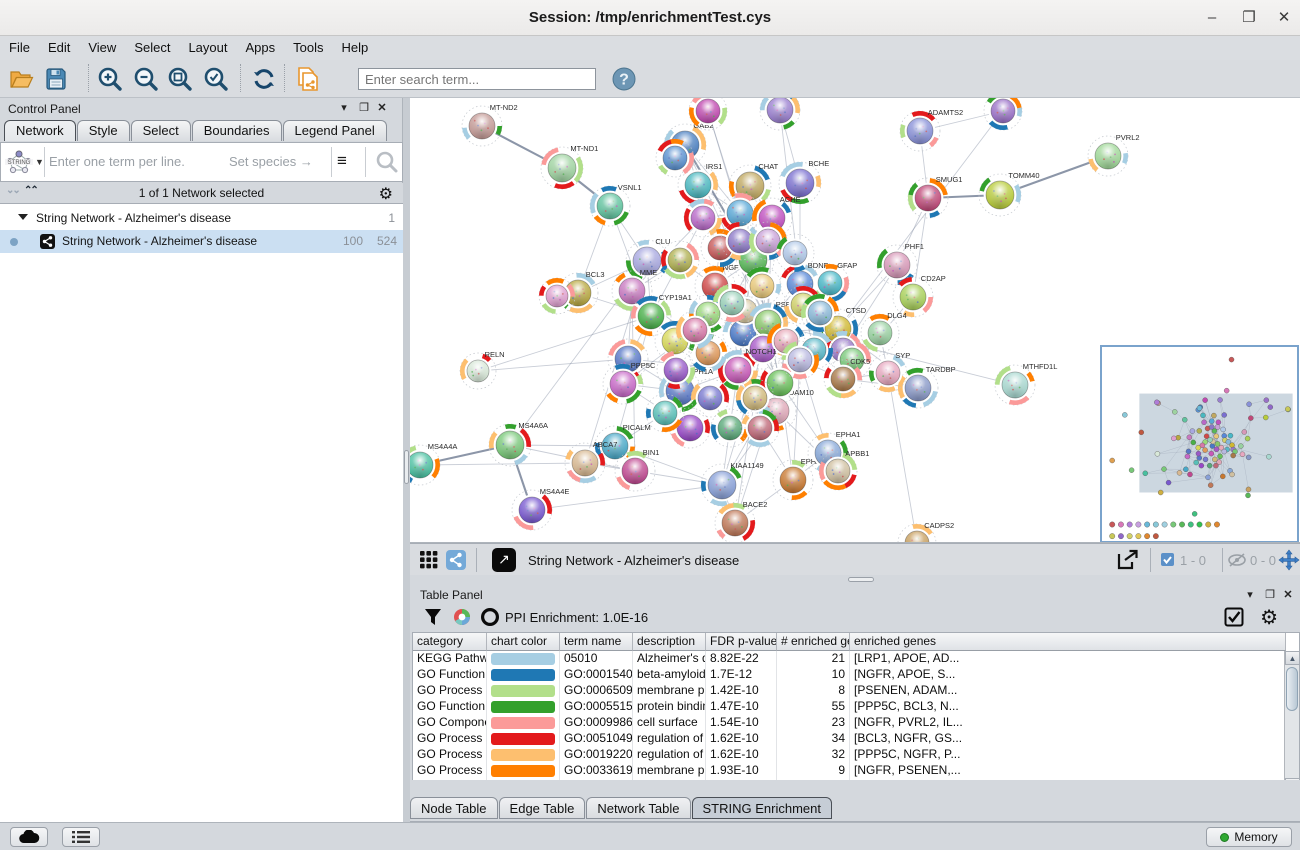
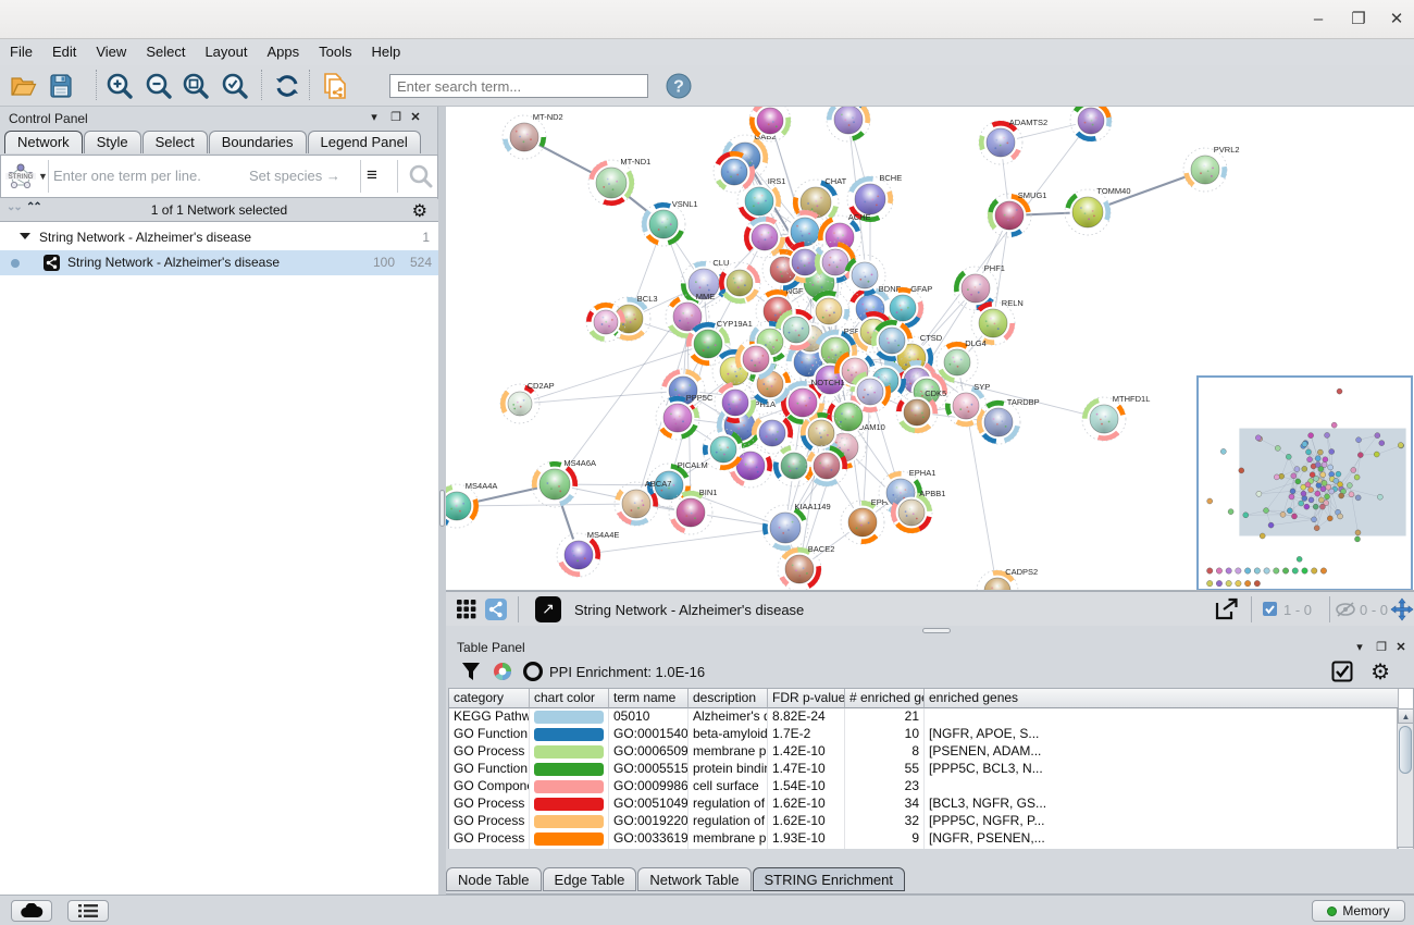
- Session: /tmp/enrichmentTest.cys
  –
  ❐
  ✕
  File Edit View Select Layout Apps Tools Help
  Enter search term...
  ?
  Control Panel
  ▾
  ❐
  ✕
  Network Style Select Boundaries Legend Panel
  ▼
  Enter one term per line.
  Set species →
  ≡
  ⌄⌄
  ⌃⌃
  1 of 1 Network selected
  ⚙
  String Network - Alzheimer's disease
  1
  String Network - Alzheimer's disease
  100
  524
  MT-ND2
  MT-ND1
  VSNL1
  AB2
  IRS1
  CHAT
  BCHE
  ACHE
  CLU
  MME
  BCL3
  NGF
  BDN
  GFAP
  PHF1
- CD2AP
+ RELN
  SMUG1
  TOMM40
  ADAMTS2
  PVRL2
  MTHFD1L
  TARDBP
- RELN
+ CD2AP
  MS4A4A
  MS4A6A
  MS4A4E
  PICALM
  ABCA7
  BIN1
  KIAA1149
  BACE2
  EPHA1
  APBB1
  CADPS2
  CYP19A1
  PPP5C
  PH1A
  NOTCH1
  CTSD
  CDK5
  DLG4
  SYP
  ↗
  String Network - Alzheimer's disease
  1 - 0
  0 - 0
  Table Panel
  ▾
  ❐
  ✕
  PPI Enrichment: 1.0E-16
  ⚙
  category
  chart color
  term name
  description
  FDR p-value
  # enriched g
  enriched genes
  KEGG Pathw
  05010
- 8.82E-22
+ 8.82E-24
  21
- [LRP1, APOE, AD...
  GO Function
  GO:0001540
  beta-amyloid
- 1.7E-12
+ 1.7E-2
  10
  [NGFR, APOE, S...
  GO Process
  GO:0006509
  1.42E-10
  8
  [PSENEN, ADAM...
  GO Function
  GO:0005515
  protein bindin
  1.47E-10
  55
  [PPP5C, BCL3, N...
  GO Compon
  GO:0009986
  cell surface
  1.54E-10
  23
- [NGFR, PVRL2, IL...
  GO Process
  GO:0051049
  1.62E-10
  34
  [BCL3, NGFR, GS...
  GO Process
  GO:0019220
  regulation of
  1.62E-10
  32
  [PPP5C, NGFR, P...
  GO Process
  GO:0033619
  1.93E-10
  9
  [NGFR, PSENEN,...
  ▲
  Node Table Edge Table Network Table STRING Enrichment
  Memory
